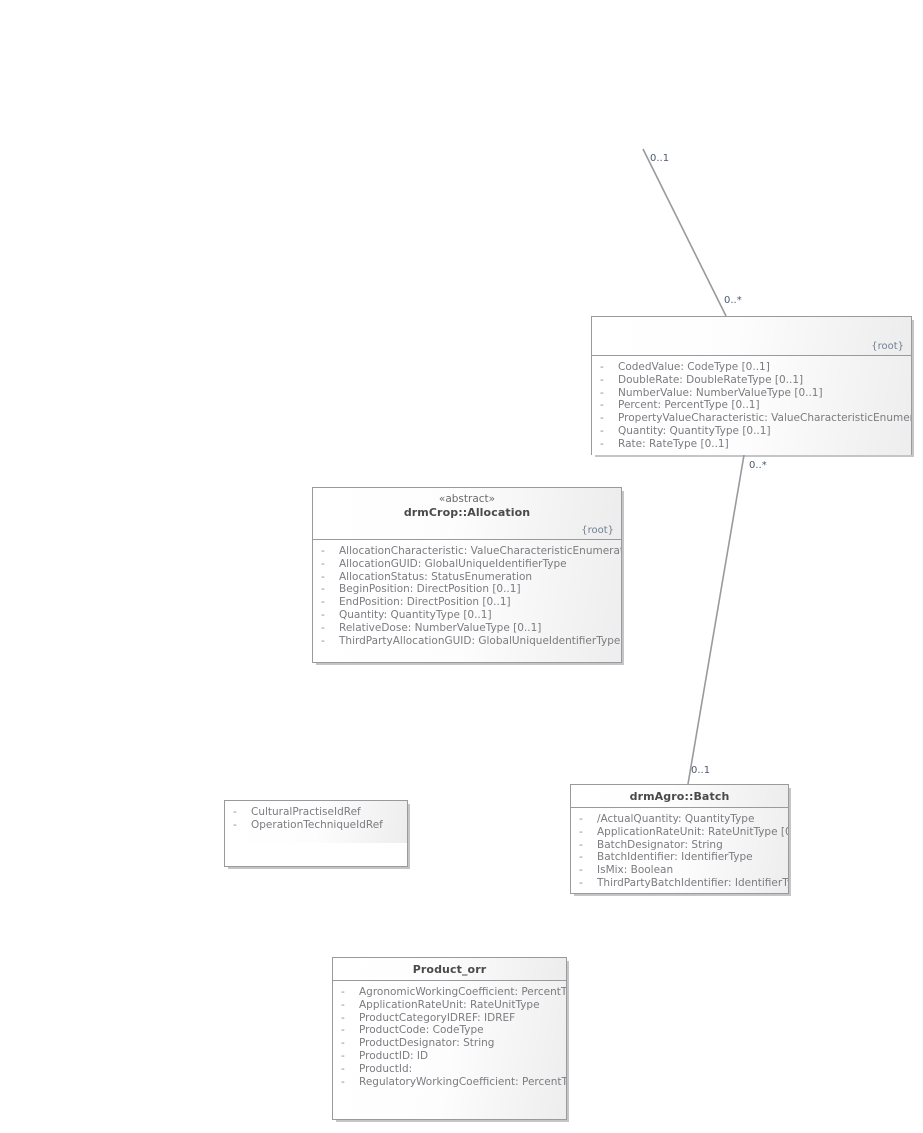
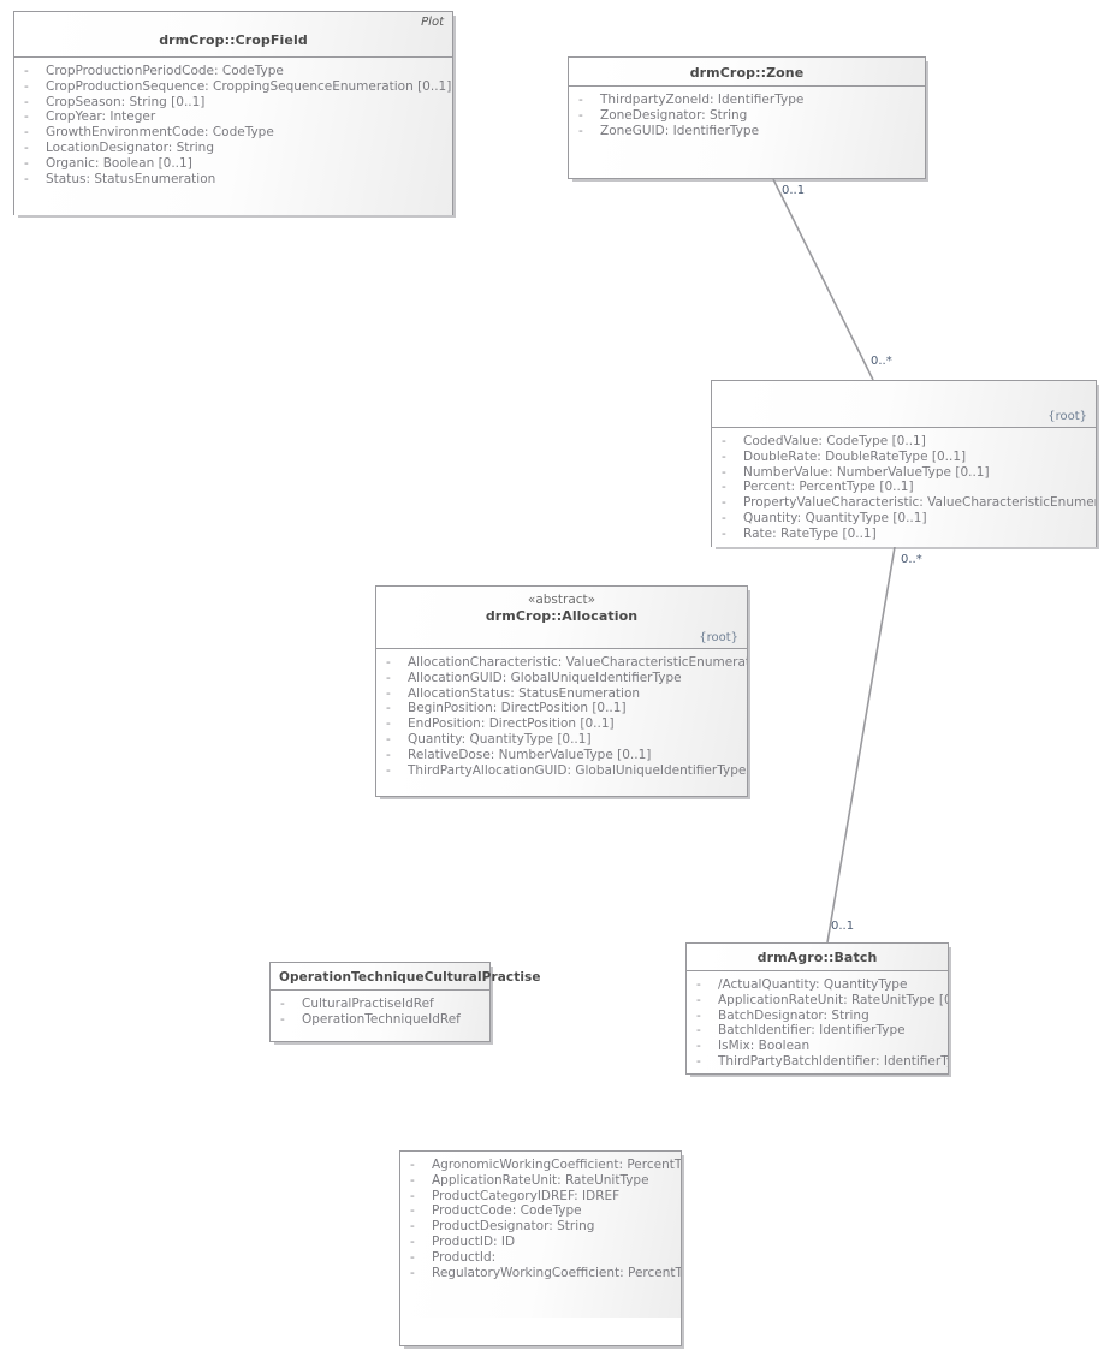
+ Plot
+ drmCrop::CropField
+ - CropProductionPeriodCode: CodeType
+ - CropProductionSequence: CroppingSequenceEnumeration [0..1]
+ - CropSeason: String [0..1]
+ - CropYear: Integer
+ - GrowthEnvironmentCode: CodeType
+ - LocationDesignator: String
+ - Organic: Boolean [0..1]
+ - Status: StatusEnumeration
+ drmCrop::Zone
+ - ThirdpartyZoneId: IdentifierType
+ - ZoneDesignator: String
+ - ZoneGUID: IdentifierType
  {root}
  - CodedValue: CodeType [0..1]
  - DoubleRate: DoubleRateType [0..1]
  - NumberValue: NumberValueType [0..1]
  - Percent: PercentType [0..1]
  - PropertyValueCharacteristic: ValueCharacteristicEnume
  - Quantity: QuantityType [0..1]
  - Rate: RateType [0..1]
  «abstract»
  drmCrop::Allocation
  {root}
  - AllocationCharacteristic: ValueCharacteristicEnumera
  - AllocationGUID: GlobalUniqueIdentifierType
  - AllocationStatus: StatusEnumeration
  - BeginPosition: DirectPosition [0..1]
  - EndPosition: DirectPosition [0..1]
  - Quantity: QuantityType [0..1]
  - RelativeDose: NumberValueType [0..1]
  - ThirdPartyAllocationGUID: GlobalUniqueIdentifierType
+ OperationTechniqueCulturalPractise
  - CulturalPractiseIdRef
  - OperationTechniqueIdRef
  drmAgro::Batch
  - /ActualQuantity: QuantityType
  - ApplicationRateUnit: RateUnitType [
  - BatchDesignator: String
  - BatchIdentifier: IdentifierType
  - IsMix: Boolean
  - ThirdPartyBatchIdentifier: IdentifierT
- Product_orr
  - AgronomicWorkingCoefficient: PercentT
  - ApplicationRateUnit: RateUnitType
  - ProductCategoryIDREF: IDREF
  - ProductCode: CodeType
  - ProductDesignator: String
  - ProductID: ID
  - ProductId:
  - RegulatoryWorkingCoefficient: PercentT
  0..1
  0..*
  0..*
  0..1
